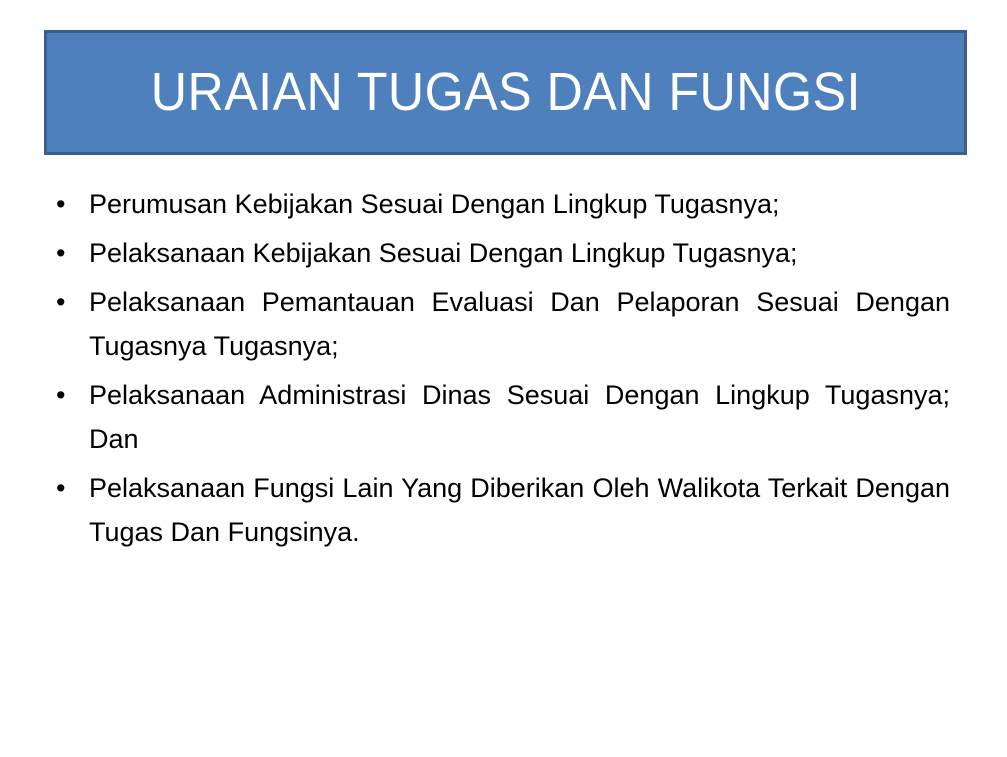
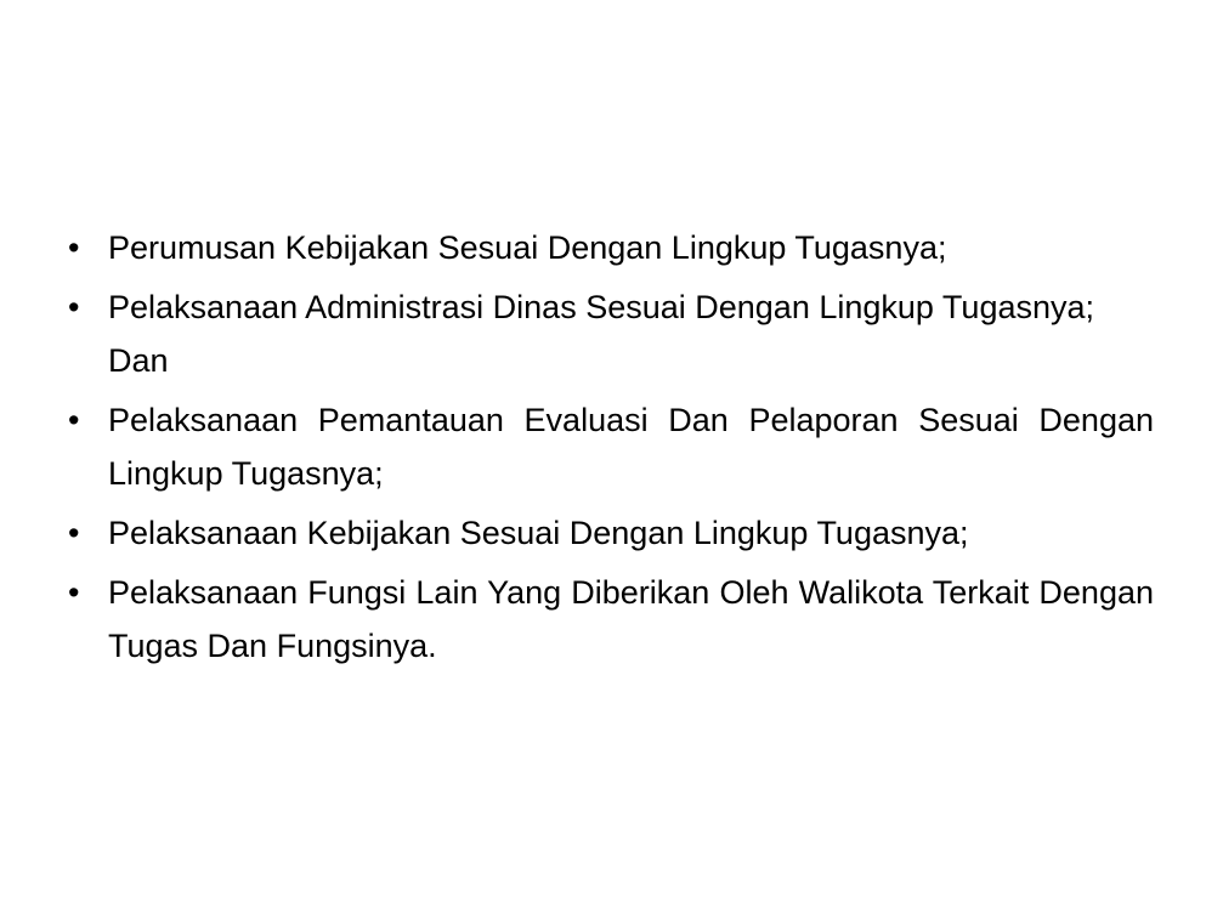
- URAIAN TUGAS DAN FUNGSI
  •
  Perumusan Kebijakan Sesuai Dengan Lingkup Tugasnya;
  •
- Pelaksanaan Kebijakan Sesuai Dengan Lingkup Tugasnya;
+ Pelaksanaan Administrasi Dinas Sesuai Dengan Lingkup Tugasnya; Dan
  •
- Pelaksanaan Pemantauan Evaluasi Dan Pelaporan Sesuai Dengan Tugasnya Tugasnya;
+ Pelaksanaan Pemantauan Evaluasi Dan Pelaporan Sesuai Dengan Lingkup Tugasnya;
  •
- Pelaksanaan Administrasi Dinas Sesuai Dengan Lingkup Tugasnya; Dan
+ Pelaksanaan Kebijakan Sesuai Dengan Lingkup Tugasnya;
  •
  Pelaksanaan Fungsi Lain Yang Diberikan Oleh Walikota Terkait Dengan Tugas Dan Fungsinya.
